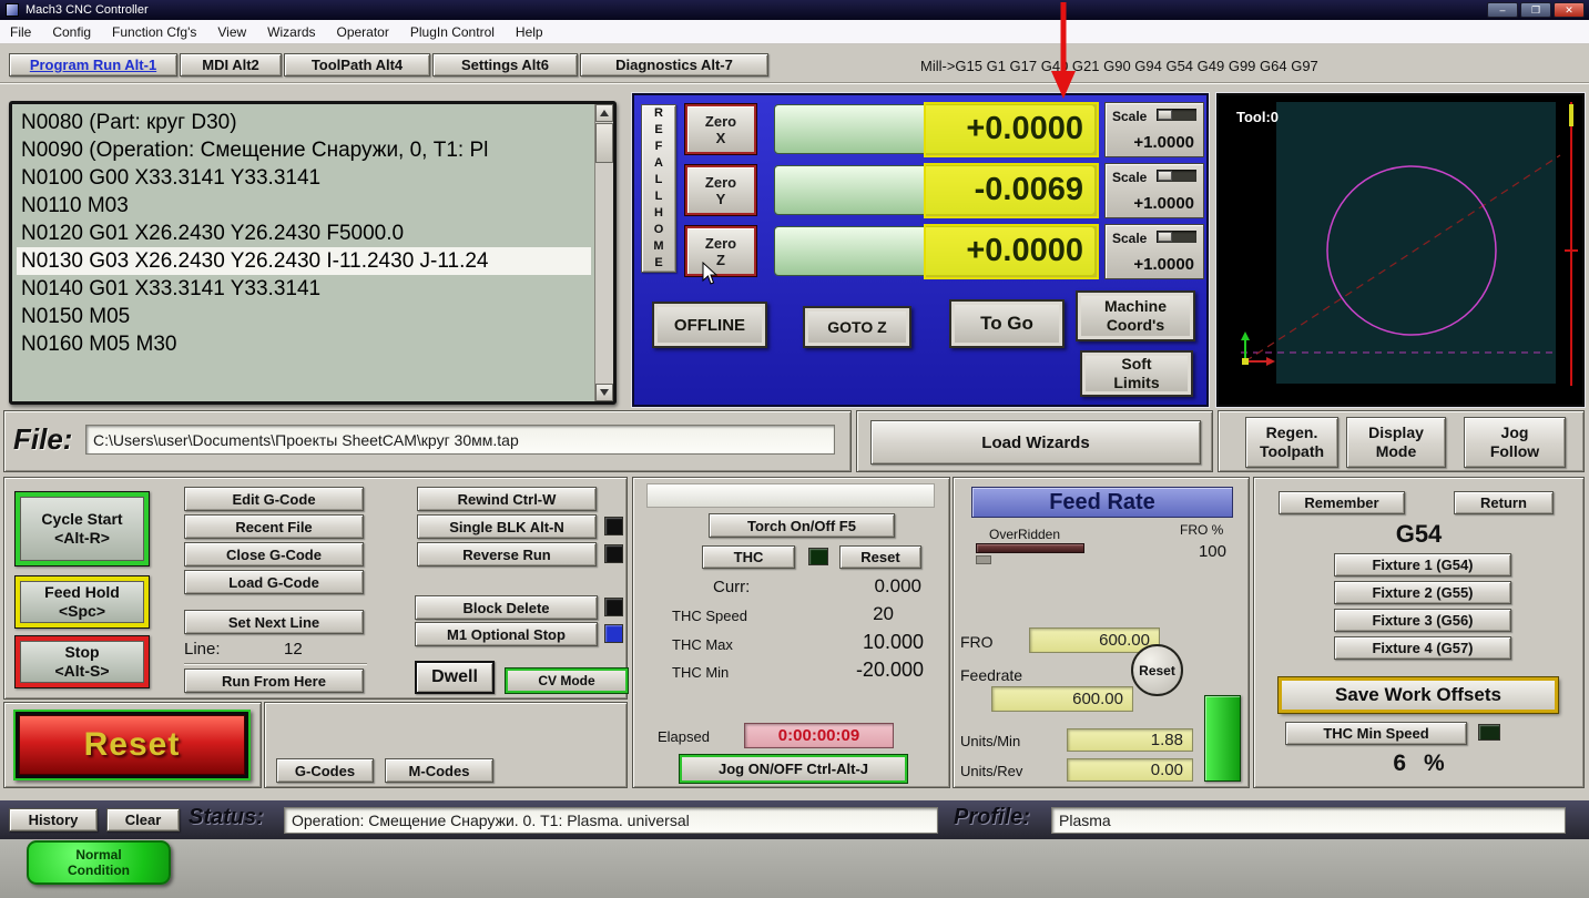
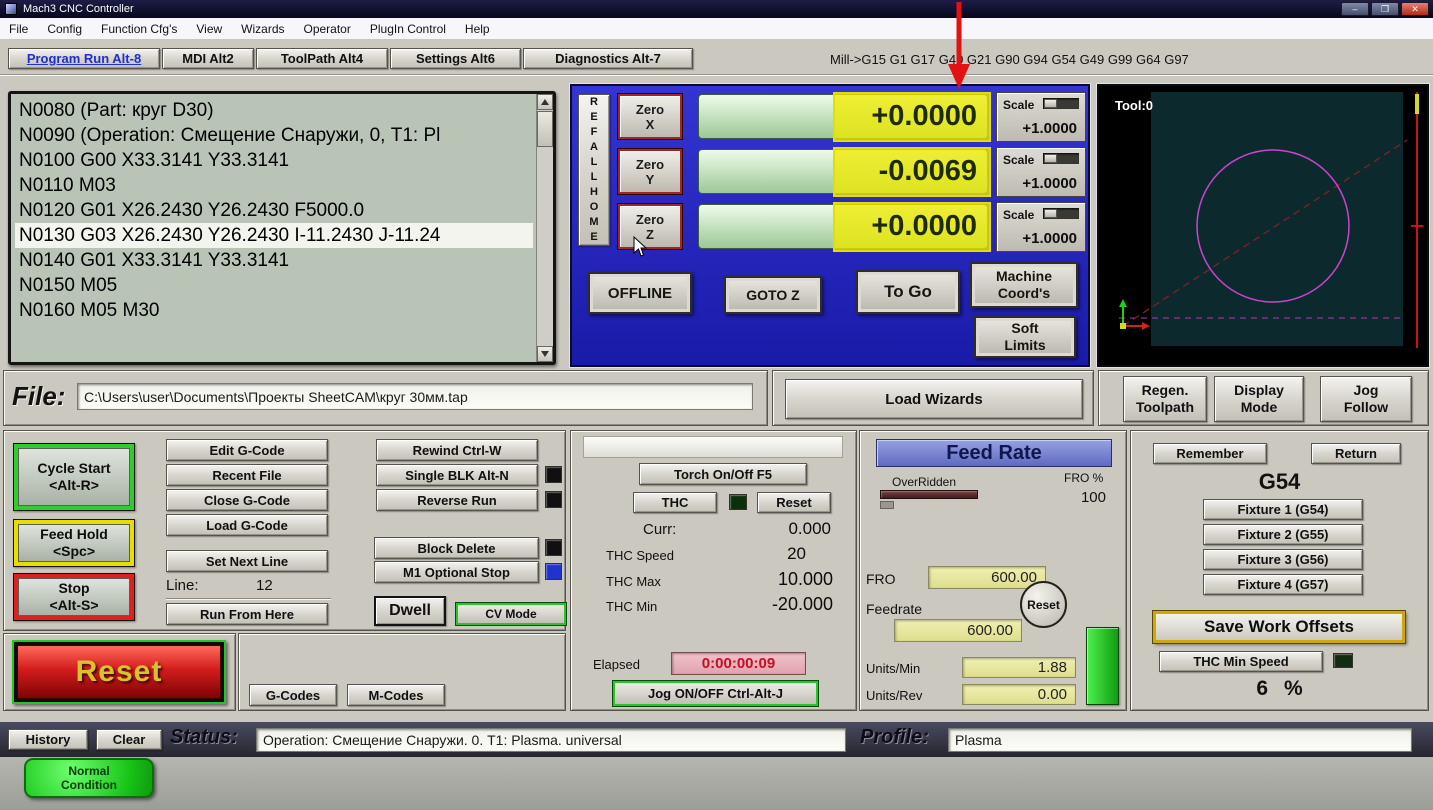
  Mach3 CNC Controller
  –
  ❐
  ✕
  File
  Config
  Function Cfg's
  View
  Wizards
  Operator
  PlugIn Control
  Help
- Program Run Alt-1
+ Program Run Alt-8
  MDI Alt2
  ToolPath Alt4
  Settings Alt6
  Diagnostics Alt-7
  Mill->G15 G1 G17 G4 G21 G90 G94 G54 G49 G99 G64 G97
  N0080 (Part: круг D30)
  N0090 (Operation: Смещение Снаружи, 0, T1: Pl
  N0100 G00 X33.3141 Y33.3141
  N0110 M03
  N0120 G01 X26.2430 Y26.2430 F5000.0
  N0130 G03 X26.2430 Y26.2430 I-11.2430 J-11.24
  N0140 G01 X33.3141 Y33.3141
  N0150 M05
  N0160 M05 M30
  R
  E
  F
  A
  L
  L
  H
  O
  M
  E
  Zero
  X
  Zero
  Y
  Zero
  Z
  +0.0000
  -0.0069
  +0.0000
  Scale
  +1.0000
  Scale
  +1.0000
  Scale
  +1.0000
  OFFLINE
  GOTO Z
  To Go
  Machine
  Coord's
  Soft
  Limits
  Tool:0
  File:
  C:\Users\user\Documents\Проекты SheetCAM\круг 30мм.tap
  Load Wizards
  Regen.
  Toolpath
  Display
  Mode
  Jog
  Follow
  Cycle Start
  <Alt-R>
  Feed Hold
  <Spc>
  Stop
  <Alt-S>
  Edit G-Code
  Recent File
  Close G-Code
  Load G-Code
  Set Next Line
  Line:
  12
  Run From Here
  Rewind Ctrl-W
  Single BLK Alt-N
  Reverse Run
  Block Delete
  M1 Optional Stop
  Dwell
  CV Mode
  Reset
  G-Codes
  M-Codes
  Torch On/Off F5
  THC
  Reset
  Curr:
  0.000
  THC Speed
  20
  THC Max
  10.000
  THC Min
  -20.000
  Elapsed
  0:00:00:09
  Jog ON/OFF Ctrl-Alt-J
  Feed Rate
  OverRidden
  FRO %
  100
  FRO
  600.00
  Feedrate
  Reset
  600.00
  Units/Min
  1.88
  Units/Rev
  0.00
  Remember
  Return
  G54
  Fixture 1 (G54)
  Fixture 2 (G55)
  Fixture 3 (G56)
  Fixture 4 (G57)
  Save Work Offsets
  THC Min Speed
  6
  %
  History
  Clear
  Status:
  Operation: Смещение Снаружи. 0. T1: Plasma. universal
  Profile:
  Plasma
  Normal
  Condition
